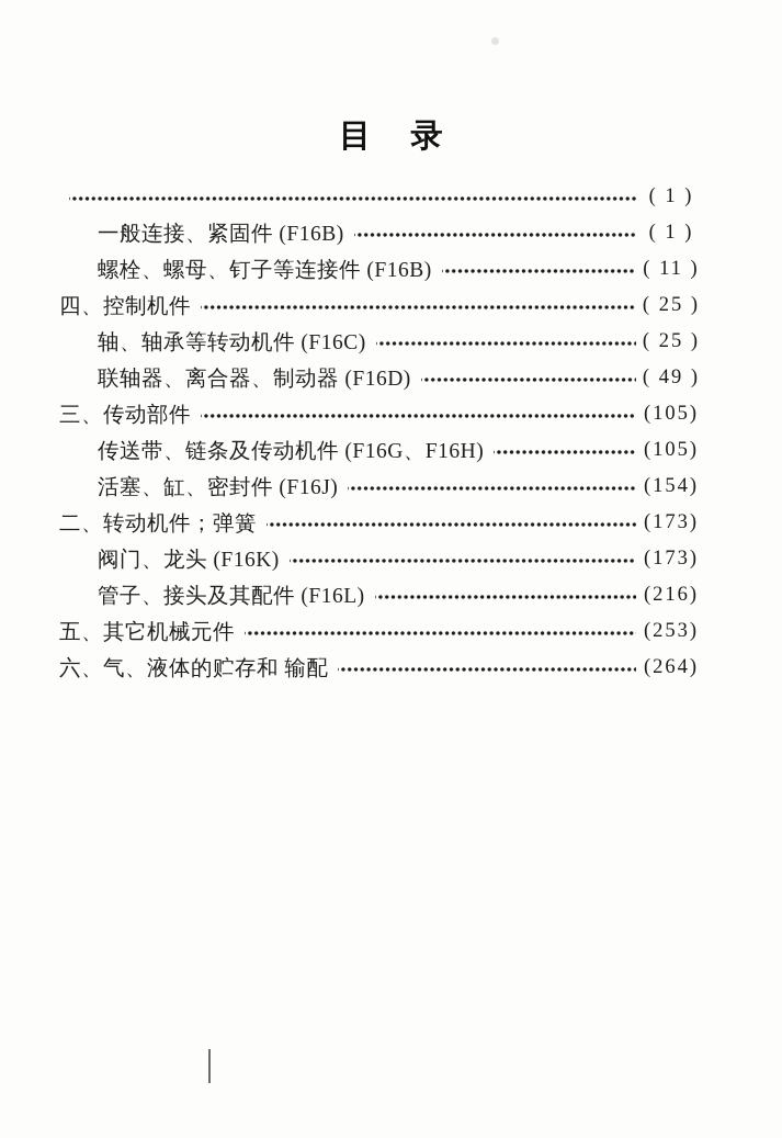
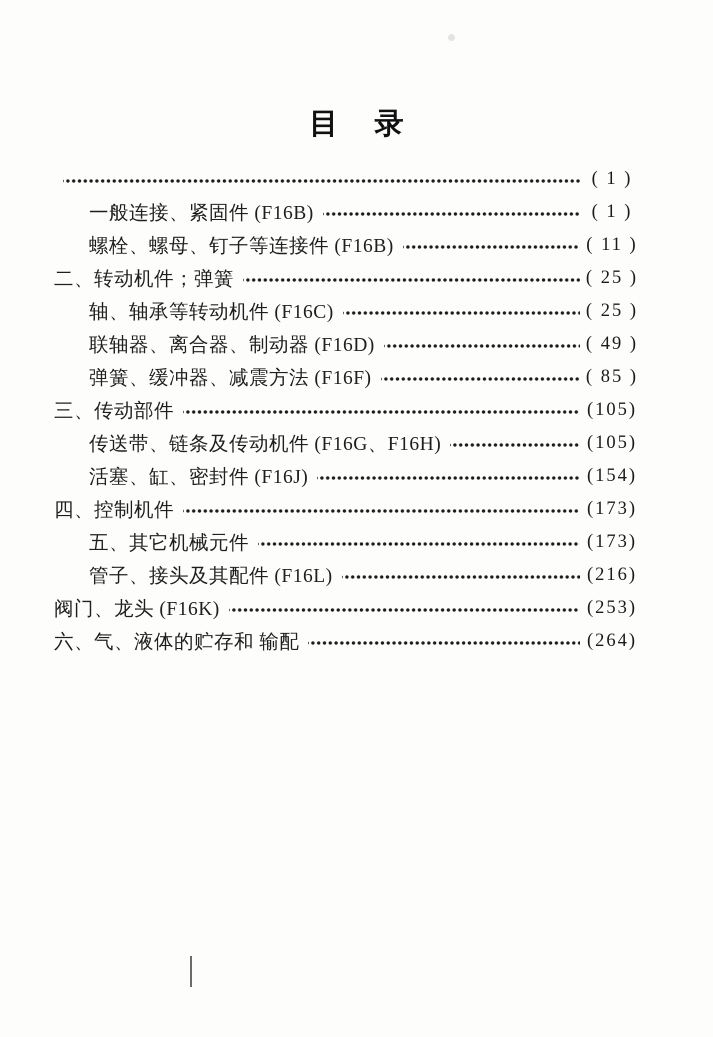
  目录
  ( 1 )
  一般连接、紧固件 (F16B)
  ( 1 )
  螺栓、螺母、钉子等连接件 (F16B)
  ( 11 )
- 四、控制机件
+ 二、转动机件；弹簧
  ( 25 )
  轴、轴承等转动机件 (F16C)
  ( 25 )
  联轴器、离合器、制动器 (F16D)
  ( 49 )
+ 弹簧、缓冲器、减震方法 (F16F)
+ ( 85 )
  三、传动部件
  (105)
  传送带、链条及传动机件 (F16G、F16H)
  (105)
  活塞、缸、密封件 (F16J)
  (154)
- 二、转动机件；弹簧
+ 四、控制机件
  (173)
- 阀门、龙头 (F16K)
+ 五、其它机械元件
  (173)
  管子、接头及其配件 (F16L)
  (216)
- 五、其它机械元件
+ 阀门、龙头 (F16K)
  (253)
  六、气、液体的贮存和 输配
  (264)
